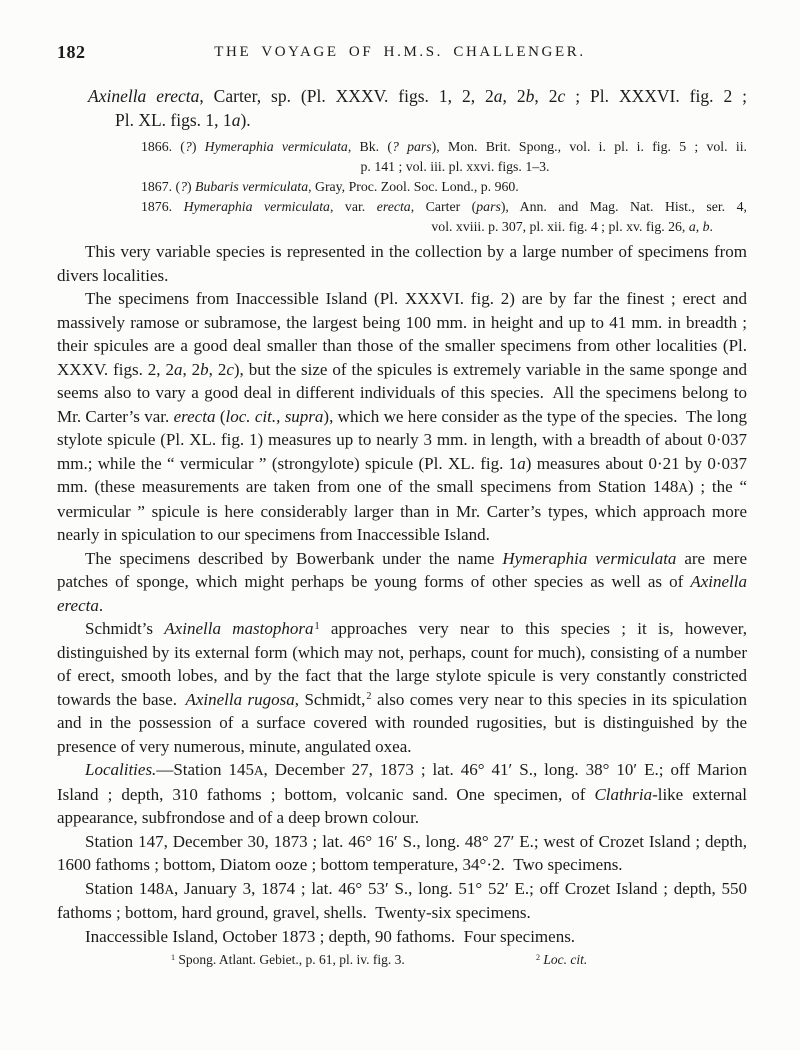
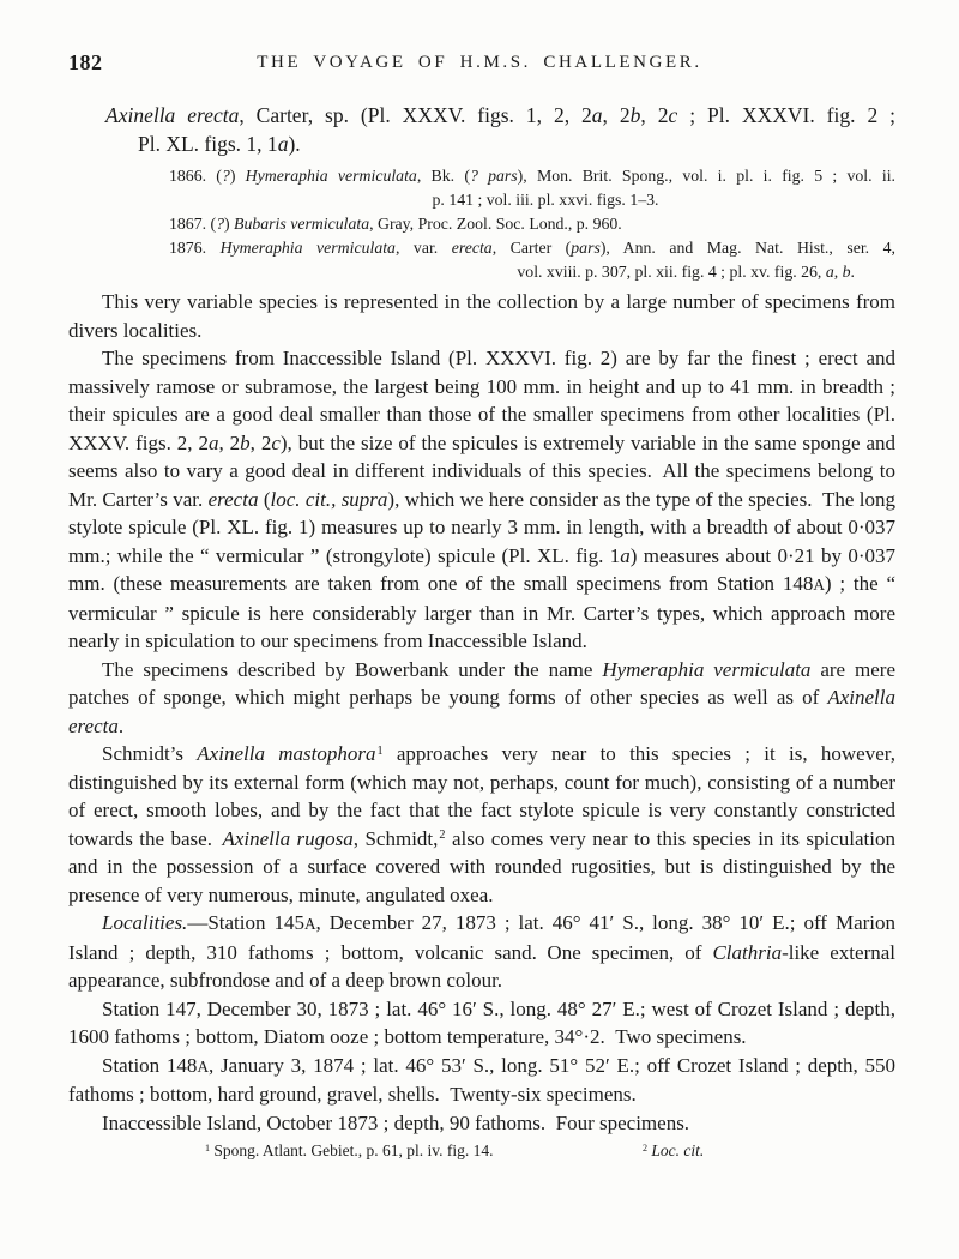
  182
  THE VOYAGE OF H.M.S. CHALLENGER.
  Axinella erecta, Carter, sp. (Pl. XXXV. figs. 1, 2, 2a, 2b, 2c ; Pl. XXXVI. fig. 2 ;
  Pl. XL. figs. 1, 1a).
  1866. (?) Hymeraphia vermiculata, Bk. (? pars), Mon. Brit. Spong., vol. i. pl. i. fig. 5 ; vol. ii.
  p. 141 ; vol. iii. pl. xxvi. figs. 1–3.
  1867. (?) Bubaris vermiculata, Gray, Proc. Zool. Soc. Lond., p. 960.
  1876. Hymeraphia vermiculata, var. erecta, Carter (pars), Ann. and Mag. Nat. Hist., ser. 4,
  vol. xviii. p. 307, pl. xii. fig. 4 ; pl. xv. fig. 26, a, b.
  This very variable species is represented in the collection by a large number of specimens from divers localities.
  The specimens from Inaccessible Island (Pl. XXXVI. fig. 2) are by far the finest ; erect and massively ramose or subramose, the largest being 100 mm. in height and up to 41 mm. in breadth ; their spicules are a good deal smaller than those of the smaller specimens from other localities (Pl. XXXV. figs. 2, 2a, 2b, 2c), but the size of the spicules is extremely variable in the same sponge and seems also to vary a good deal in different individuals of this species. All the specimens belong to Mr. Carter’s var. erecta (loc. cit., supra), which we here consider as the type of the species. The long stylote spicule (Pl. XL. fig. 1) measures up to nearly 3 mm. in length, with a breadth of about 0·037 mm.; while the “ vermicular ” (strongylote) spicule (Pl. XL. fig. 1a) measures about 0·21 by 0·037 mm. (these measurements are taken from one of the small specimens from Station 148A) ; the “ vermicular ” spicule is here considerably larger than in Mr. Carter’s types, which approach more nearly in spiculation to our specimens from Inaccessible Island.
  The specimens described by Bowerbank under the name Hymeraphia vermiculata are mere patches of sponge, which might perhaps be young forms of other species as well as of Axinella erecta.
- Schmidt’s Axinella mastophora1 approaches very near to this species ; it is, however, distinguished by its external form (which may not, perhaps, count for much), consisting of a number of erect, smooth lobes, and by the fact that the large stylote spicule is very constantly constricted towards the base. Axinella rugosa, Schmidt,2 also comes very near to this species in its spiculation and in the possession of a surface covered with rounded rugosities, but is distinguished by the presence of very numerous, minute, angulated oxea.
+ Schmidt’s Axinella mastophora1 approaches very near to this species ; it is, however, distinguished by its external form (which may not, perhaps, count for much), consisting of a number of erect, smooth lobes, and by the fact that the fact stylote spicule is very constantly constricted towards the base. Axinella rugosa, Schmidt,2 also comes very near to this species in its spiculation and in the possession of a surface covered with rounded rugosities, but is distinguished by the presence of very numerous, minute, angulated oxea.
  Localities.—Station 145A, December 27, 1873 ; lat. 46° 41′ S., long. 38° 10′ E.; off Marion Island ; depth, 310 fathoms ; bottom, volcanic sand. One specimen, of Clathria-like external appearance, subfrondose and of a deep brown colour.
  Station 147, December 30, 1873 ; lat. 46° 16′ S., long. 48° 27′ E.; west of Crozet Island ; depth, 1600 fathoms ; bottom, Diatom ooze ; bottom temperature, 34°·2. Two specimens.
  Station 148A, January 3, 1874 ; lat. 46° 53′ S., long. 51° 52′ E.; off Crozet Island ; depth, 550 fathoms ; bottom, hard ground, gravel, shells. Twenty-six specimens.
  Inaccessible Island, October 1873 ; depth, 90 fathoms. Four specimens.
- 1 Spong. Atlant. Gebiet., p. 61, pl. iv. fig. 3.
+ 1 Spong. Atlant. Gebiet., p. 61, pl. iv. fig. 14.
  2 Loc. cit.
